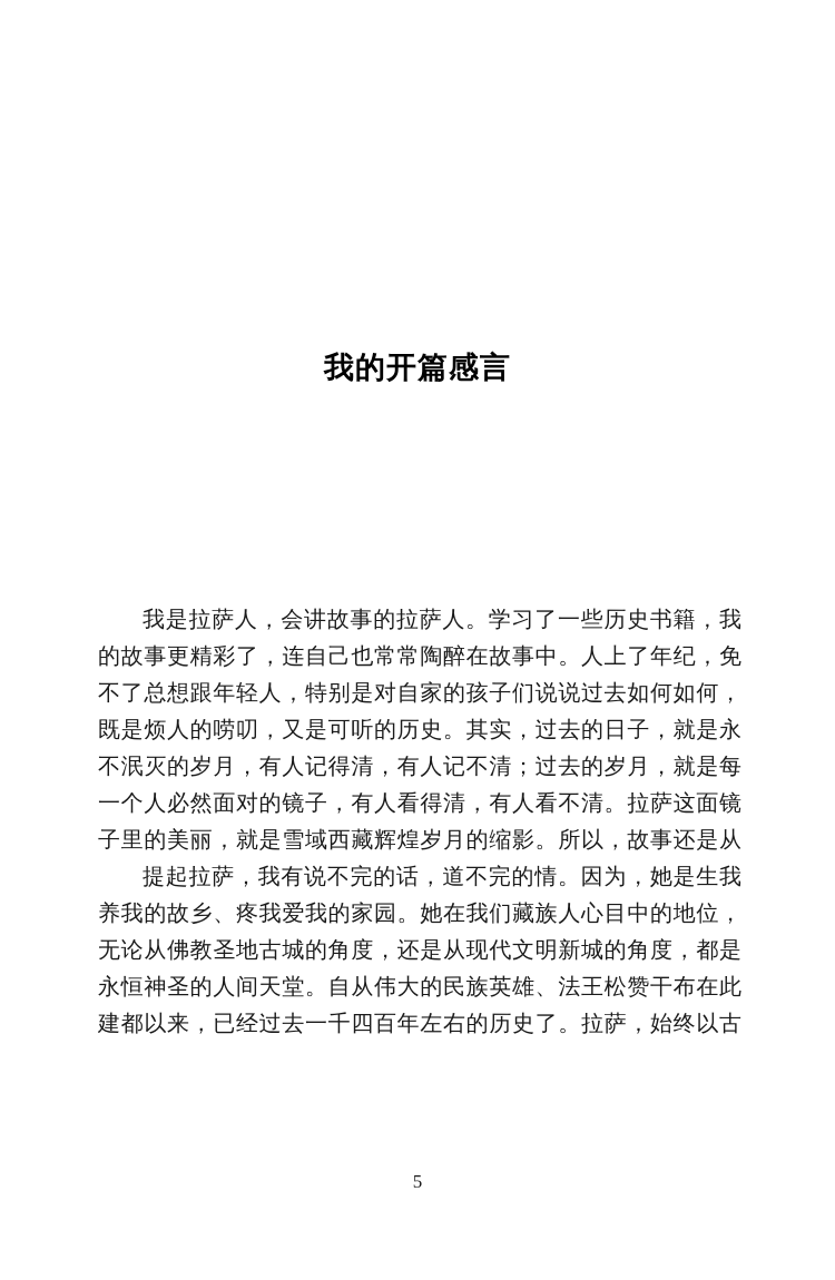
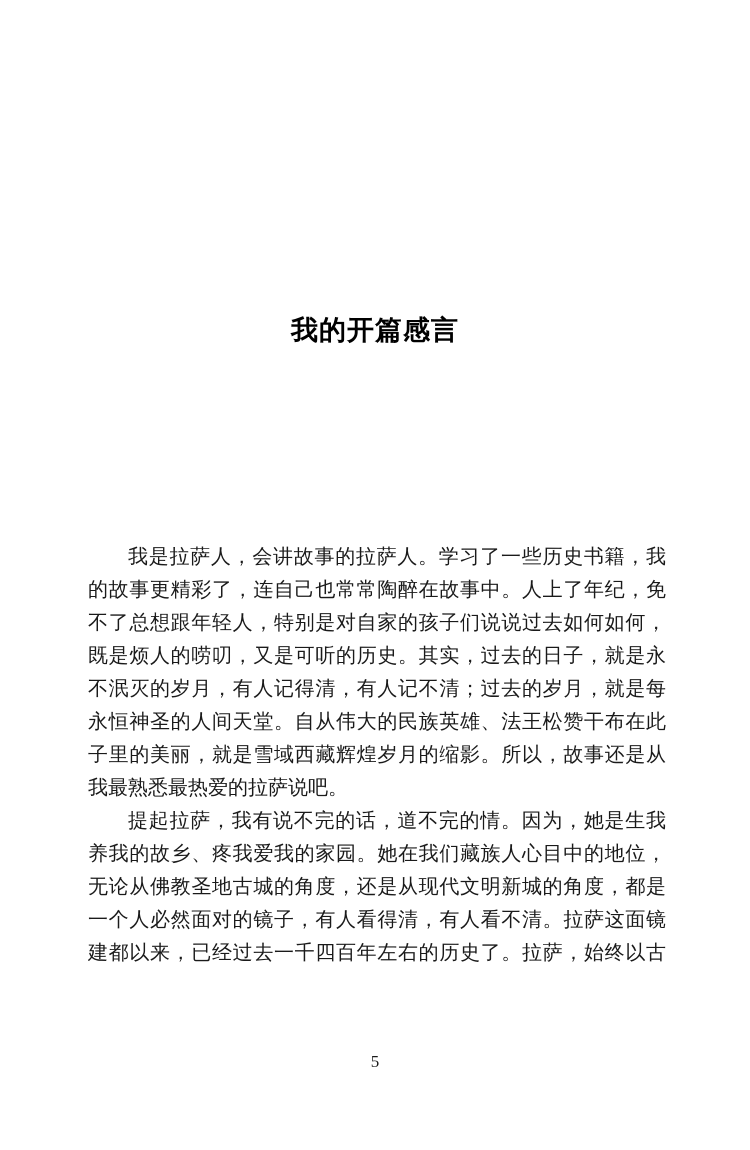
  我的开篇感言
  我是拉萨人，会讲故事的拉萨人。学习了一些历史书籍，我
  的故事更精彩了，连自己也常常陶醉在故事中。人上了年纪，免
  不了总想跟年轻人，特别是对自家的孩子们说说过去如何如何，
  既是烦人的唠叨，又是可听的历史。其实，过去的日子，就是永
  不泯灭的岁月，有人记得清，有人记不清；过去的岁月，就是每
- 一个人必然面对的镜子，有人看得清，有人看不清。拉萨这面镜
+ 永恒神圣的人间天堂。自从伟大的民族英雄、法王松赞干布在此
  子里的美丽，就是雪域西藏辉煌岁月的缩影。所以，故事还是从
+ 我最熟悉最热爱的拉萨说吧。
  提起拉萨，我有说不完的话，道不完的情。因为，她是生我
  养我的故乡、疼我爱我的家园。她在我们藏族人心目中的地位，
  无论从佛教圣地古城的角度，还是从现代文明新城的角度，都是
- 永恒神圣的人间天堂。自从伟大的民族英雄、法王松赞干布在此
+ 一个人必然面对的镜子，有人看得清，有人看不清。拉萨这面镜
  建都以来，已经过去一千四百年左右的历史了。拉萨，始终以古
  5
